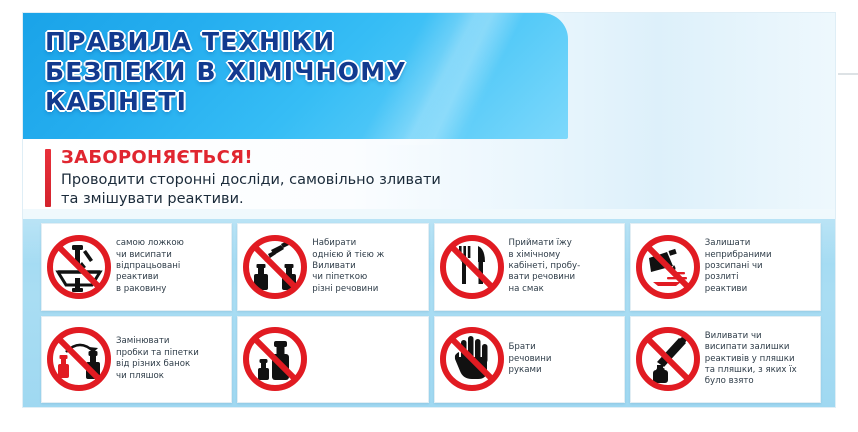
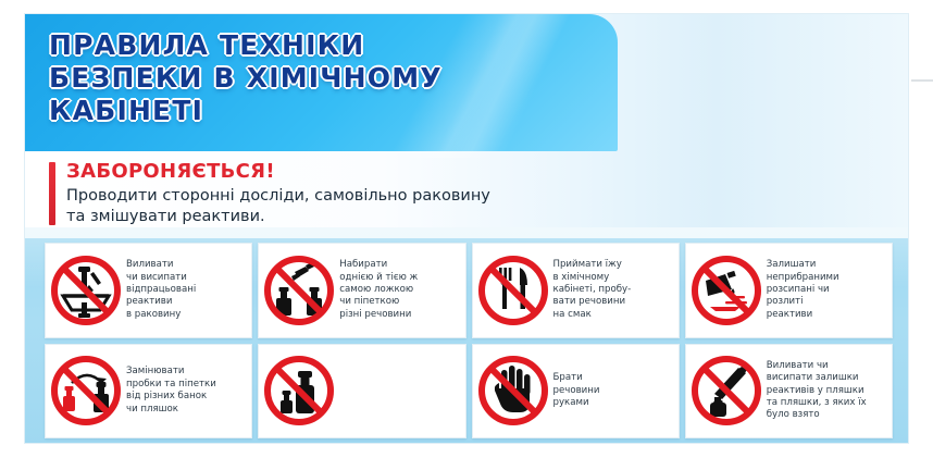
  ПРАВИЛА ТЕХНІКИ
  БЕЗПЕКИ В ХІМІЧНОМУ
  КАБІНЕТІ
  ЗАБОРОНЯЄТЬСЯ!
- Проводити сторонні досліди, самовільно зливати
+ Проводити сторонні досліди, самовільно раковину
  та змішувати реактиви.
- самою ложкою
+ Виливати
  чи висипати
  відпрацьовані
  реактиви
  в раковину
  Набирати
  однією й тією ж
- Виливати
+ самою ложкою
  чи піпеткою
  різні речовини
  Приймати їжу
  в хімічному
  кабінеті, пробу-
  вати речовини
  на смак
  Залишати
  неприбраними
  розсипані чи
  розлиті
  реактиви
  Замінювати
  пробки та піпетки
  від різних банок
  чи пляшок
  Брати
  речовини
  руками
  Виливати чи
  висипати залишки
  реактивів у пляшки
  та пляшки, з яких їх
  було взято
